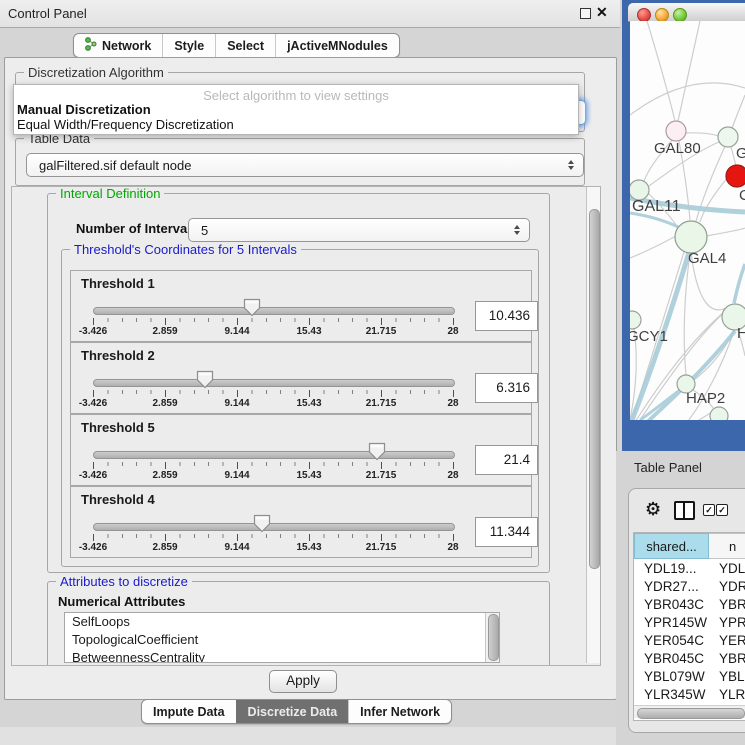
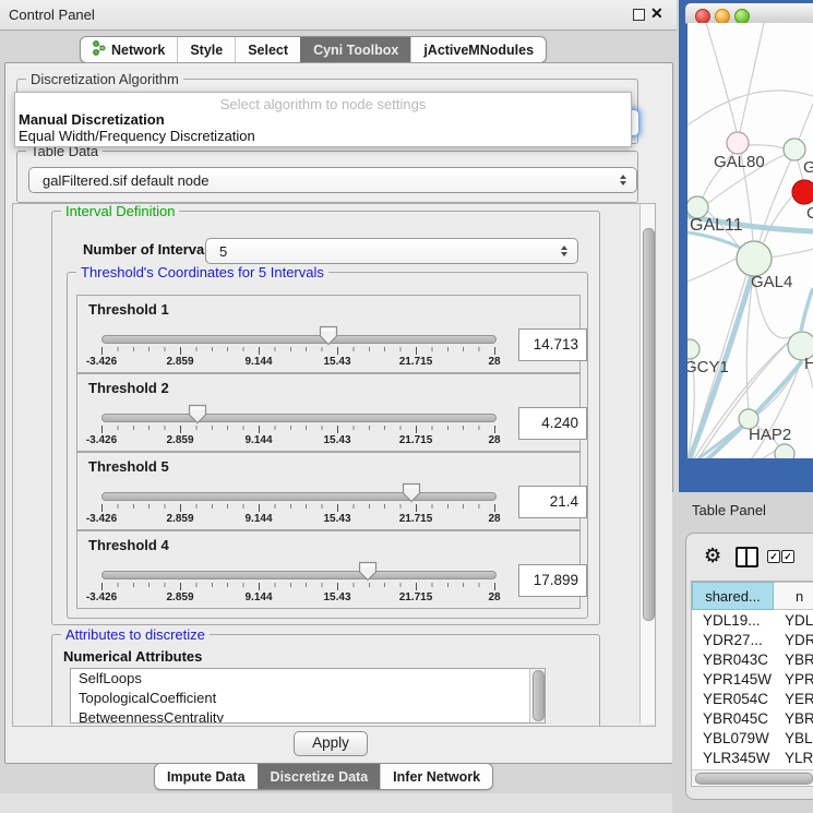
  Control Panel
  ✕
  Network
  Style
  Select
+ Cyni Toolbox
  jActiveMNodules
  Discretization Algorithm
  Table Data
  galFiltered.sif default node
  Interval Definition
  Number of Interva
  5
  Threshold's Coordinates for 5 Intervals
  Threshold 1
  -3.426
  2.859
  9.144
  15.43
  21.715
  28
- 10.436
+ 14.713
  Threshold 2
  -3.426
  2.859
  9.144
  15.43
  21.715
  28
- 6.316
+ 4.240
  Threshold 5
  -3.426
  2.859
  9.144
  15.43
  21.715
  28
  21.4
  Threshold 4
  -3.426
  2.859
  9.144
  15.43
  21.715
  28
- 11.344
+ 17.899
  Attributes to discretize
  Numerical Attributes
  SelfLoops
  TopologicalCoefficient
  BetweennessCentrality
  Apply
- Select algorithm to view settings
+ Select algorithm to node settings
  Manual Discretization
  Equal Width/Frequency Discretization
  Impute Data
  Discretize Data
  Infer Network
  GAL80
  C
  GAL11
  GAL4
  GCY1
  H
  HAP2
  Table Panel
  ⚙
  ✓
  ✓
  shared...
  n
  YDL19...
  YDL
  YDR27...
  YDR
  YBR043C
  YBR
  YPR145W
  YPR
  YER054C
  YER
  YBR045C
  YBR
  YBL079W
  YBL
  YLR345W
  YLR
